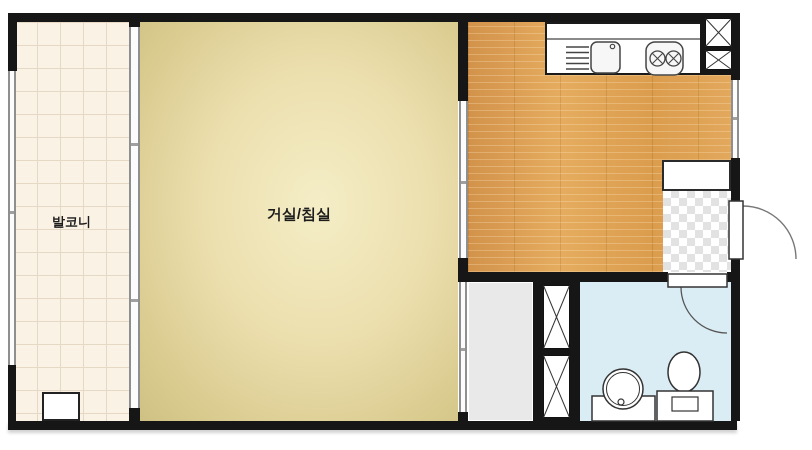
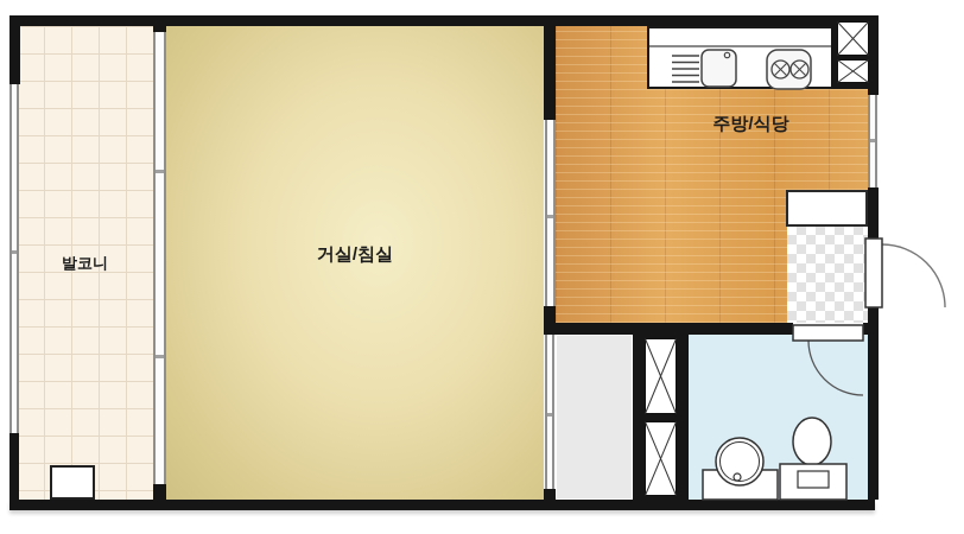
  발코니
  거실/침실
+ 주방/식당
